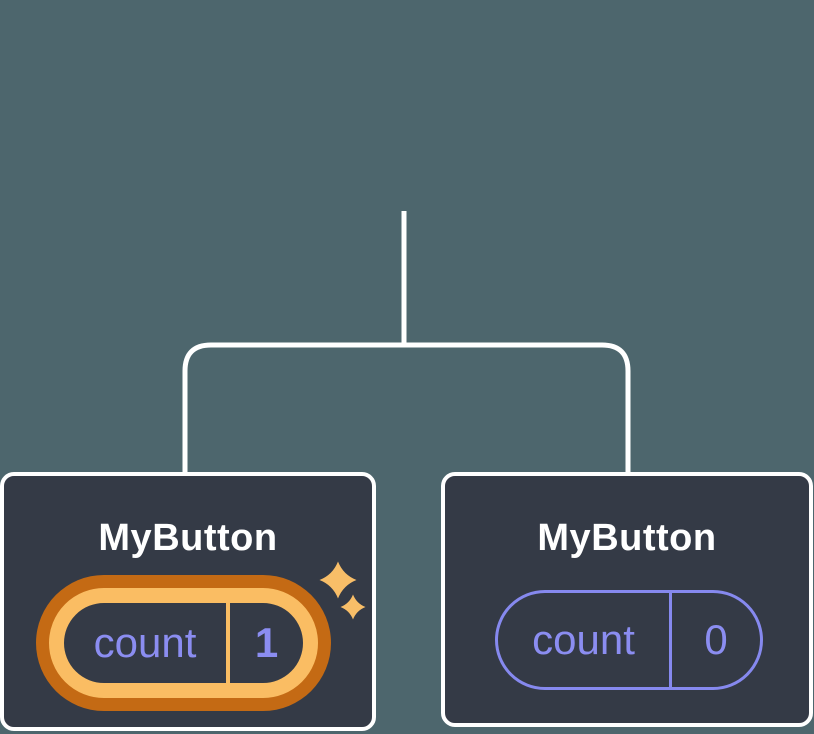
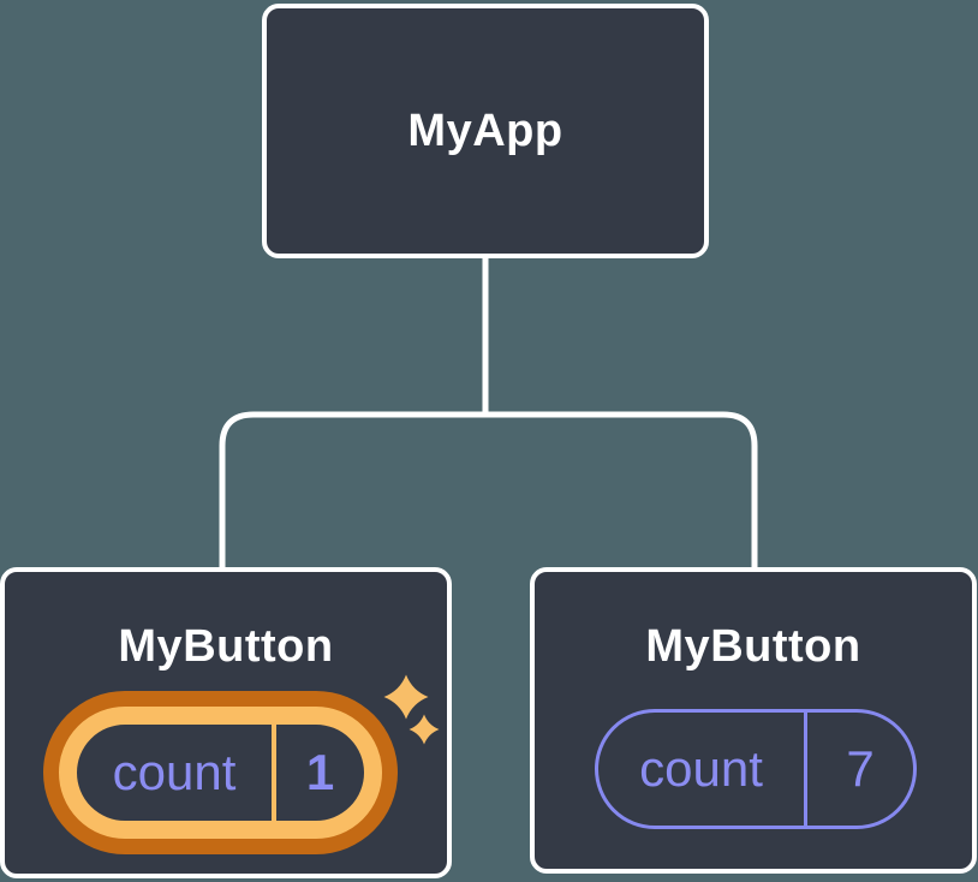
+ MyApp
  MyButton
  count
  1
  MyButton
  count
- 0
+ 7
